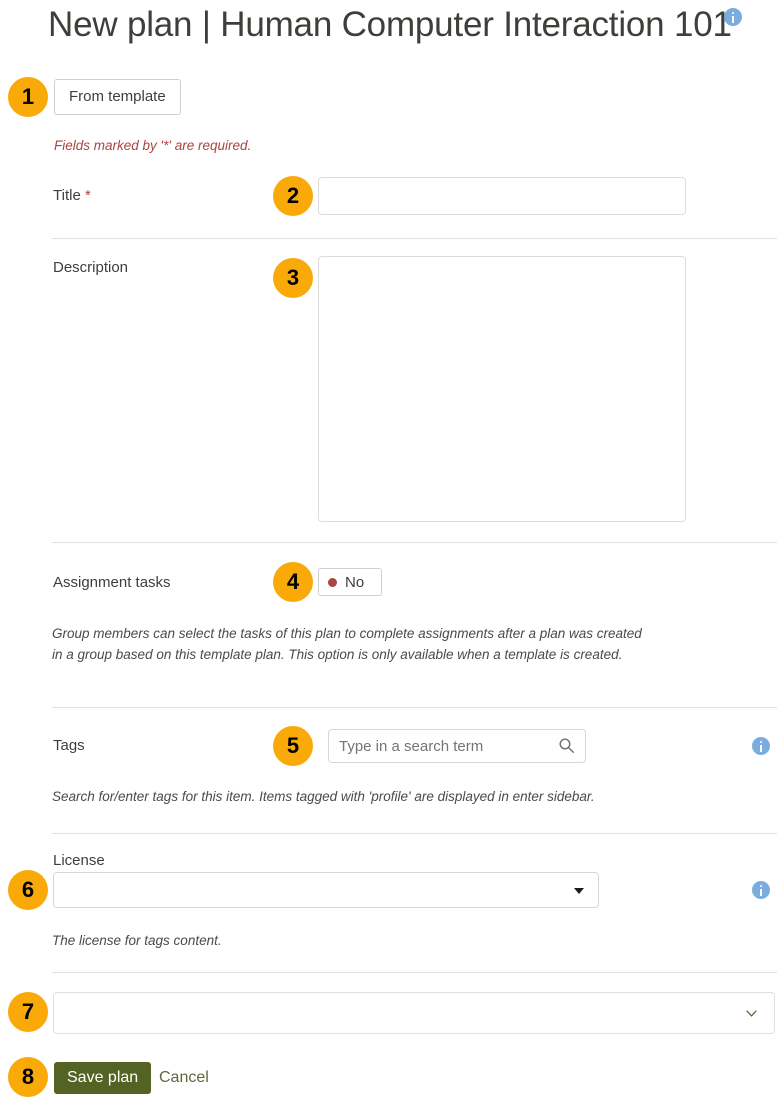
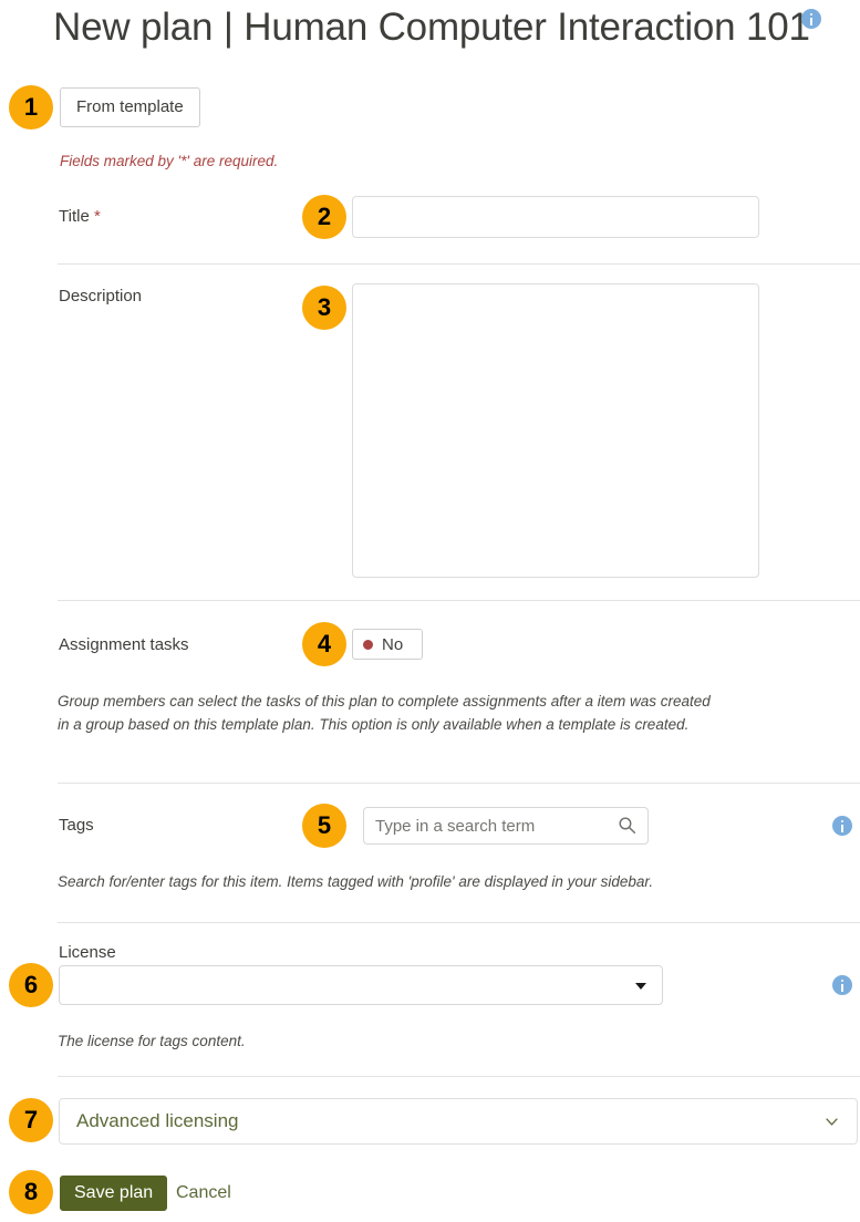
  New plan | Human Computer Interaction 101
  1
  2
  3
  4
  5
  6
  7
  8
  From template
  Fields marked by '*' are required.
  Title *
  Description
  Assignment tasks
  No
- Group members can select the tasks of this plan to complete assignments after a plan was created in a group based on this template plan. This option is only available when a template is created.
+ Group members can select the tasks of this plan to complete assignments after a item was created in a group based on this template plan. This option is only available when a template is created.
  Tags
  Type in a search term
- Search for/enter tags for this item. Items tagged with 'profile' are displayed in enter sidebar.
+ Search for/enter tags for this item. Items tagged with 'profile' are displayed in your sidebar.
  License
  The license for tags content.
+ Advanced licensing
  Save plan
  Cancel
